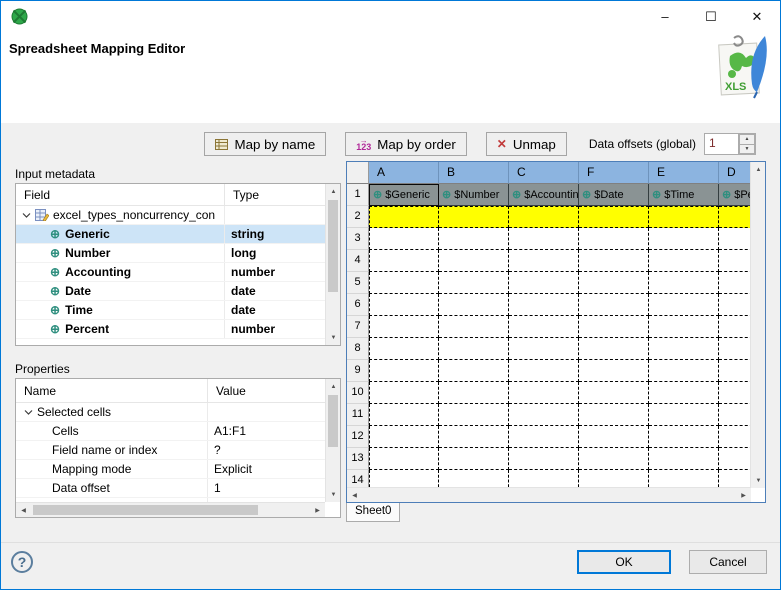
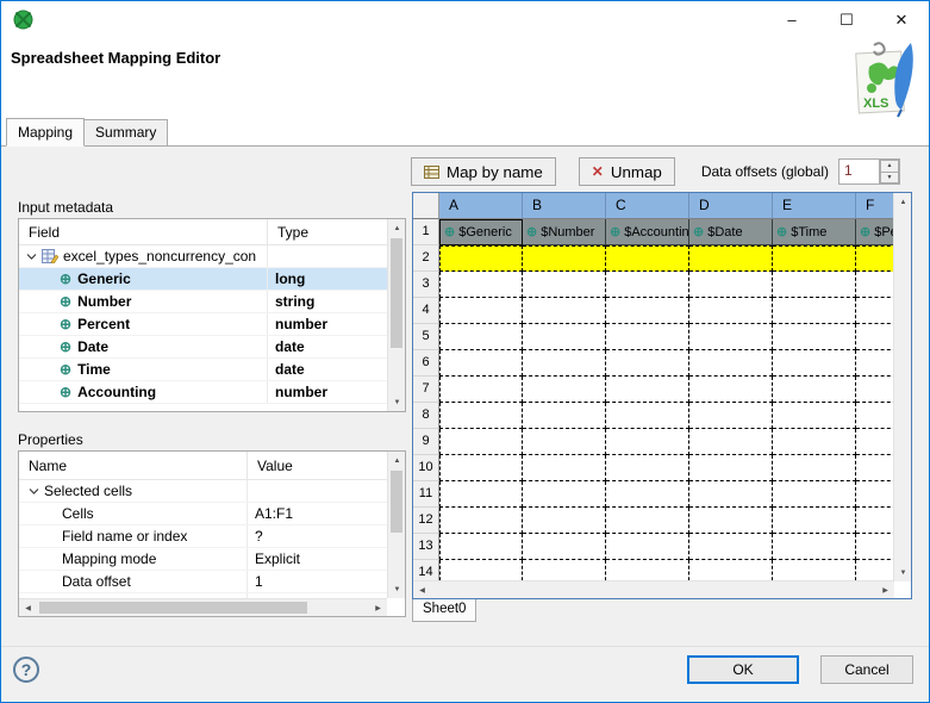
  –
  ☐
  ✕
  Spreadsheet Mapping Editor
  XLS
+ Mapping
+ Summary
  Map by name
- →
- 123
- Map by order
  ✕
  Unmap
  Data offsets (global)
  1
  Input metadata
  Field
  Type
  excel_types_noncurrency_con
  ⊕
  Generic
- string
+ long
  ⊕
  Number
- long
+ string
  ⊕
- Accounting
+ Percent
  number
  ⊕
  Date
  date
  ⊕
  Time
  date
  ⊕
- Percent
+ Accounting
  number
  Properties
  Name
  Value
  Selected cells
  Cells
  A1:F1
  Field name or index
  ?
  Mapping mode
  Explicit
  Data offset
  1
  A
  B
  C
- F
+ D
  E
- D
+ F
  1
  ⊕ $Generic
  ⊕ $Number
  ⊕ $Accountin
  ⊕ $Date
  ⊕ $Time
  2
  3
  4
  5
  6
  7
  8
  9
  10
  11
  12
  13
  14
  Sheet0
  ?
  OK
  Cancel
